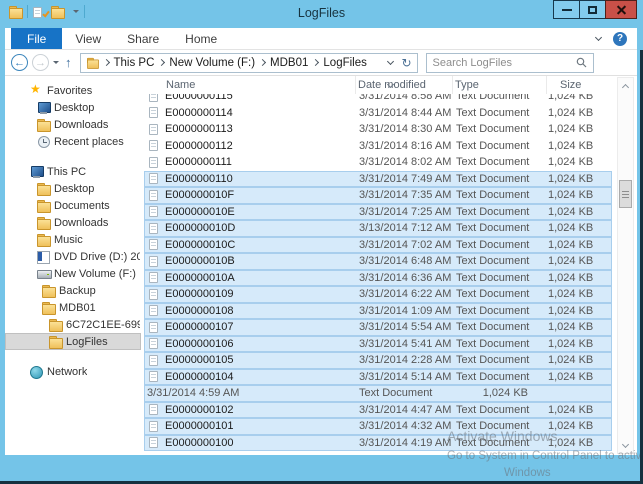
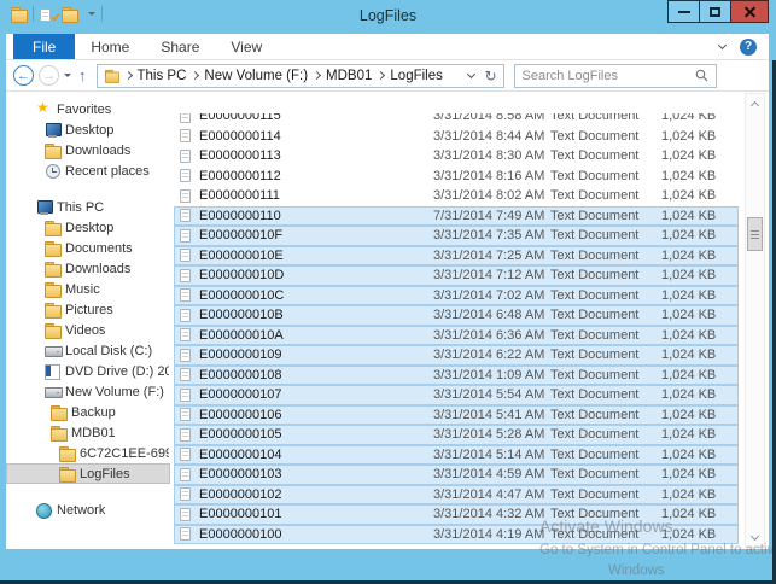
  LogFiles
  File
- View
+ Home
  Share
- Home
+ View
  This PC
  New Volume (F:)
  MDB01
  LogFiles
  Search LogFiles
  Favorites
  Desktop
  Downloads
  Recent places
  This PC
  Desktop
  Documents
  Downloads
  Music
+ Pictures
+ Videos
+ Local Disk (C:)
  DVD Drive (D:) 20
  New Volume (F:)
  Backup
  MDB01
  6C72C1EE-699
  LogFiles
  Network
- Name
- Date modified
- Type
- Size
  E0000000115
  3/31/2014 8:58 AM
  Text Document
  1,024 KB
  E0000000114
  3/31/2014 8:44 AM
  Text Document
  1,024 KB
  E0000000113
  3/31/2014 8:30 AM
  Text Document
  1,024 KB
  E0000000112
  3/31/2014 8:16 AM
  Text Document
  1,024 KB
  E0000000111
  3/31/2014 8:02 AM
  Text Document
  1,024 KB
  E0000000110
- 3/31/2014 7:49 AM
+ 7/31/2014 7:49 AM
  Text Document
  1,024 KB
  E000000010F
  3/31/2014 7:35 AM
  Text Document
  1,024 KB
  E000000010E
  3/31/2014 7:25 AM
  Text Document
  1,024 KB
  E000000010D
- 3/13/2014 7:12 AM
+ 3/31/2014 7:12 AM
  Text Document
  1,024 KB
  E000000010C
  3/31/2014 7:02 AM
  Text Document
  1,024 KB
  E000000010B
  3/31/2014 6:48 AM
  Text Document
  1,024 KB
  E000000010A
  3/31/2014 6:36 AM
  Text Document
  1,024 KB
  E0000000109
  3/31/2014 6:22 AM
  Text Document
  1,024 KB
  E0000000108
  3/31/2014 1:09 AM
  Text Document
  1,024 KB
  E0000000107
  3/31/2014 5:54 AM
  Text Document
  1,024 KB
  E0000000106
  3/31/2014 5:41 AM
  Text Document
  1,024 KB
  E0000000105
- 3/31/2014 2:28 AM
+ 3/31/2014 5:28 AM
  Text Document
  1,024 KB
  E0000000104
  3/31/2014 5:14 AM
  Text Document
  1,024 KB
+ E0000000103
  3/31/2014 4:59 AM
  Text Document
  1,024 KB
  E0000000102
  3/31/2014 4:47 AM
  Text Document
  1,024 KB
  E0000000101
  3/31/2014 4:32 AM
  Text Document
  1,024 KB
  E0000000100
  3/31/2014 4:19 AM
  Text Document
  1,024 KB
  Activate Windows
  Go to System in Control Panel to activ
  Windows
